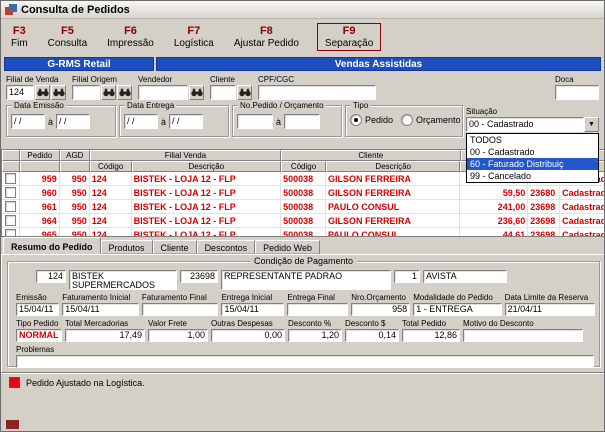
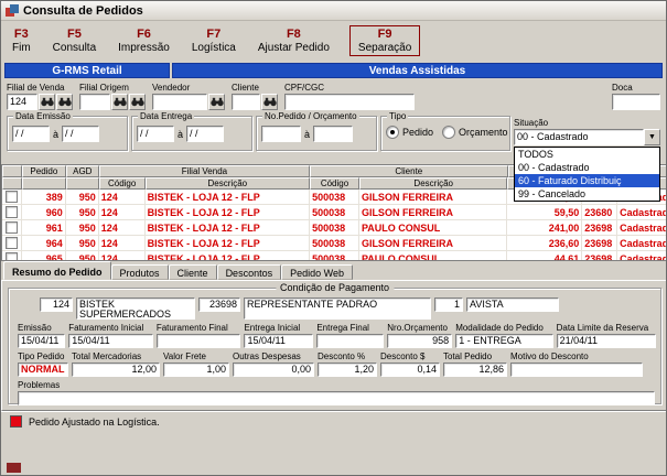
  Consulta de Pedidos
  F3
  Fim
  F5
  Consulta
  F6
  Impressão
  F7
  Logística
  F8
  Ajustar Pedido
  F9
  Separação
  G-RMS Retail
  Vendas Assistidas
  Filial de Venda
  124
  Filial Origem
  Vendedor
  Cliente
  CPF/CGC
  Doca
  Data Emissão
  / /
  à
  / /
  Data Entrega
  / /
  à
  / /
  No.Pedido / Orçamento
  à
  Tipo
  Pedido
  Orçamento
  Situação
  00 - Cadastrado
  Pedido
  AGD
  Filial Venda
  Cliente
  Código
  Descrição
  Código
  Descrição
- 959
+ 389
  950
  124
  BISTEK - LOJA 12 - FLP
  500038
  GILSON FERREIRA
  960
  950
  124
  BISTEK - LOJA 12 - FLP
  500038
  GILSON FERREIRA
  59,50
  23680
  Cadastrad
  961
  950
  124
  BISTEK - LOJA 12 - FLP
  500038
  PAULO CONSUL
  241,00
  23698
  Cadastrad
  964
  950
  124
  BISTEK - LOJA 12 - FLP
  500038
  GILSON FERREIRA
  236,60
  23698
  Cadastrad
  965
  950
  124
  BISTEK - LOJA 12 - FLP
  500038
  PAULO CONSUL
  44,61
  23698
  Cadastrad
  TODOS
  00 - Cadastrado
  60 - Faturado Distribuiç
  99 - Cancelado
  Resumo do Pedido
  Produtos
  Cliente
  Descontos
  Pedido Web
  Condição de Pagamento
  124
  BISTEK SUPERMERCADOS
  23698
  REPRESENTANTE PADRAO
  1
  AVISTA
  Emissão
  15/04/11
  Faturamento Inicial
  15/04/11
  Faturamento Final
  Entrega Inicial
  15/04/11
  Entrega Final
  Nro.Orçamento
  958
  Modalidade do Pedido
  1 - ENTREGA
  Data Limite da Reserva
  21/04/11
  Tipo Pedido
  NORMAL
  Total Mercadorias
- 17,49
+ 12,00
  Valor Frete
  1,00
  Outras Despesas
  0,00
  Desconto %
  1,20
  Desconto $
  0,14
  Total Pedido
  12,86
  Motivo do Desconto
  Problemas
  Pedido Ajustado na Logística.
